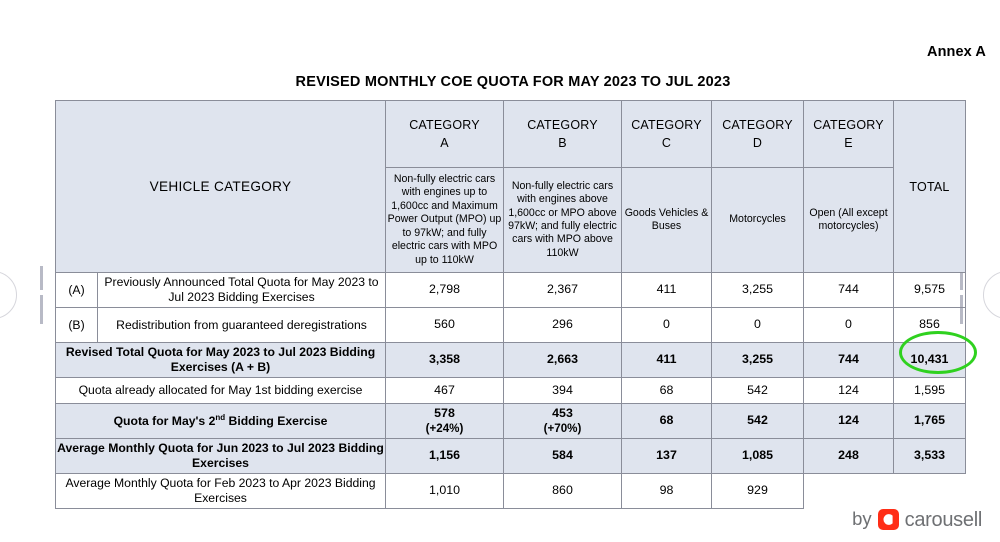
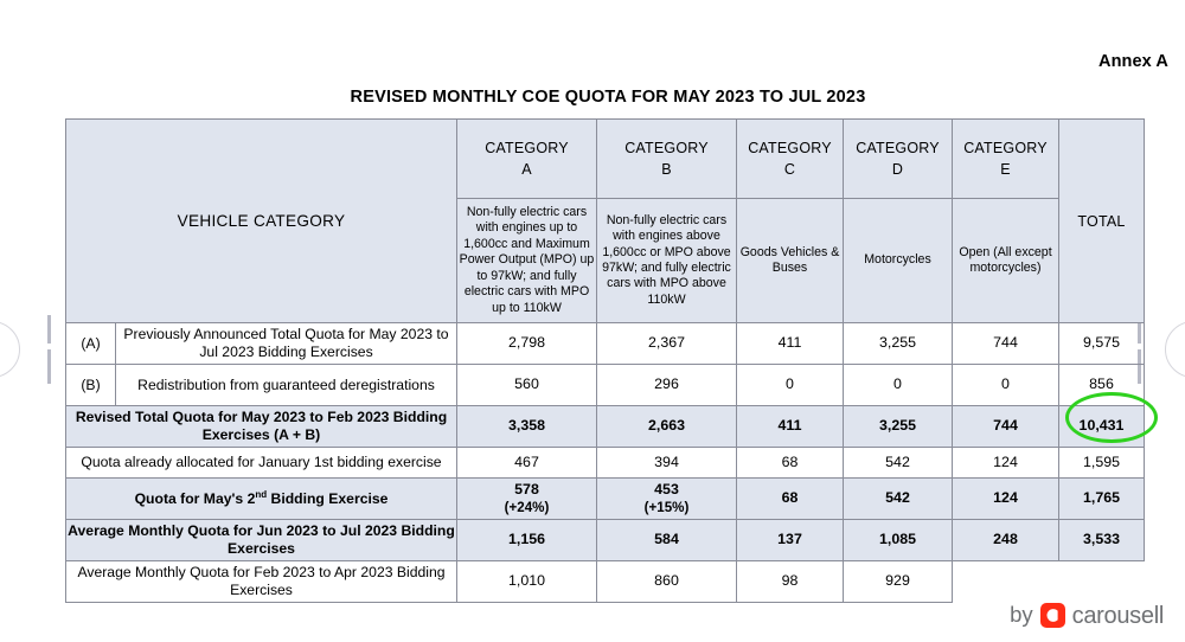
  Annex A
  REVISED MONTHLY COE QUOTA FOR MAY 2023 TO JUL 2023
  VEHICLE CATEGORY	CATEGORY A	CATEGORY B	CATEGORY C	CATEGORY D	CATEGORY E	TOTAL
  Non-fully electric cars with engines up to 1,600cc and Maximum Power Output (MPO) up to 97kW; and fully electric cars with MPO up to 110kW	Non-fully electric cars with engines above 1,600cc or MPO above 97kW; and fully electric cars with MPO above 110kW	Goods Vehicles & Buses	Motorcycles	Open (All except motorcycles)
  (A)	Previously Announced Total Quota for May 2023 to Jul 2023 Bidding Exercises	2,798	2,367	411	3,255	744	9,575
  (B)	Redistribution from guaranteed deregistrations	560	296	0	0	0	856
- Revised Total Quota for May 2023 to Jul 2023 Bidding Exercises (A + B)	3,358	2,663	411	3,255	744	10,431
+ Revised Total Quota for May 2023 to Feb 2023 Bidding Exercises (A + B)	3,358	2,663	411	3,255	744	10,431
- Quota already allocated for May 1st bidding exercise	467	394	68	542	124	1,595
+ Quota already allocated for January 1st bidding exercise	467	394	68	542	124	1,595
- Quota for May's 2nd Bidding Exercise	578 (+24%)	453 (+70%)	68	542	124	1,765
+ Quota for May's 2nd Bidding Exercise	578 (+24%)	453 (+15%)	68	542	124	1,765
  Average Monthly Quota for Jun 2023 to Jul 2023 Bidding Exercises	1,156	584	137	1,085	248	3,533
  Average Monthly Quota for Feb 2023 to Apr 2023 Bidding Exercises	1,010	860	98	929
  by
  carousell
